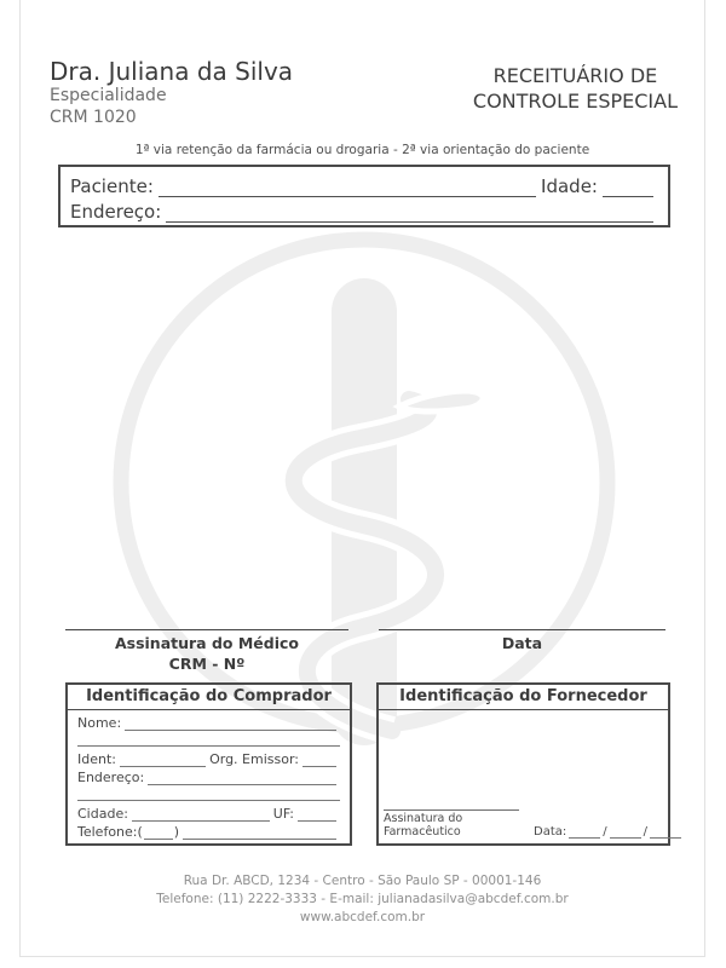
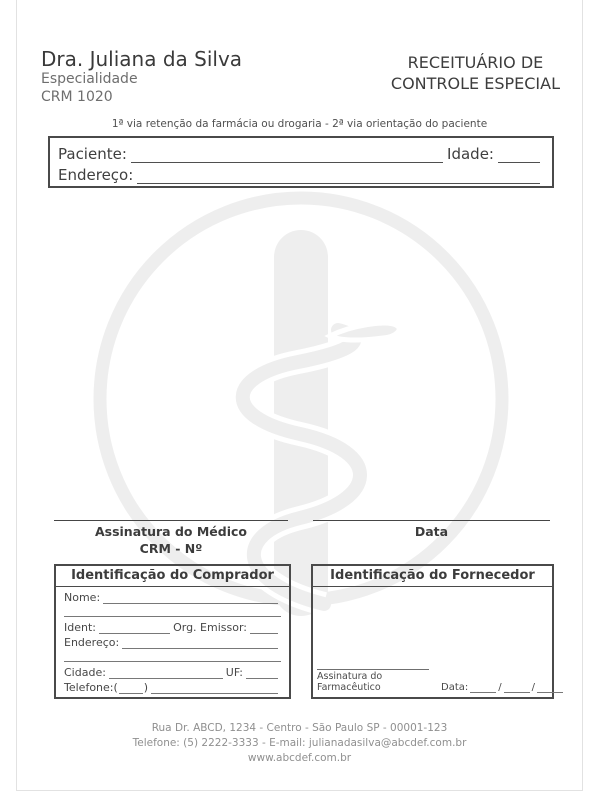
  Dra. Juliana da Silva
  Especialidade
  CRM 1020
  RECEITUÁRIO DE
  CONTROLE ESPECIAL
  1ª via retenção da farmácia ou drogaria - 2ª via orientação do paciente
  Paciente:
  Idade:
  Endereço:
  Assinatura do Médico
  CRM - Nº
  Data
  Identificação do Comprador
  Nome:
  Ident:
  Org. Emissor:
  Endereço:
  Cidade:
  UF:
  Telefone:
  (
  )
  Identificação do Fornecedor
  Assinatura do Farmacêutico
  Data:
  /
  /
- Rua Dr. ABCD, 1234 - Centro - São Paulo SP - 00001-146
+ Rua Dr. ABCD, 1234 - Centro - São Paulo SP - 00001-123
- Telefone: (11) 2222-3333 - E-mail: julianadasilva@abcdef.com.br
+ Telefone: (5) 2222-3333 - E-mail: julianadasilva@abcdef.com.br
  www.abcdef.com.br
